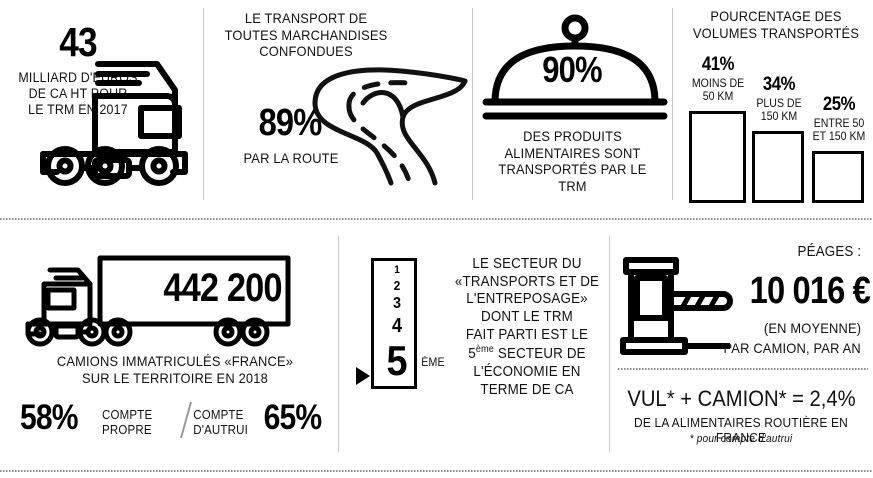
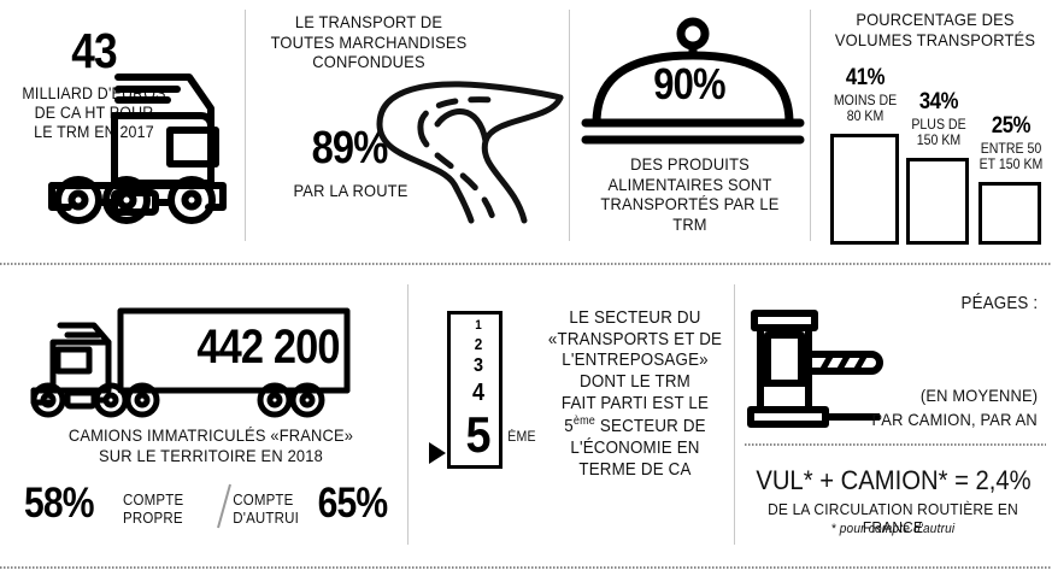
  43
  MILLIARD D'EUROS
  LE TRM EN 2017
  LE TRANSPORT DE
  TOUTES MARCHANDISES
  CONFONDUES
  89%
  PAR LA ROUTE
  90%
  DES PRODUITS
  ALIMENTAIRES SONT
  TRANSPORTÉS PAR LE TRM
  POURCENTAGE DES
  VOLUMES TRANSPORTÉS
  41%
  MOINS DE
- 50 KM
+ 80 KM
  34%
  PLUS DE
  150 KM
  25%
  ENTRE 50
  ET 150 KM
  442 200
  CAMIONS IMMATRICULÉS «FRANCE»
  SUR LE TERRITOIRE EN 2018
  58%
  COMPTE
  PROPRE
  COMPTE
  D'AUTRUI
  65%
  1
  2
  3
  4
  5
  ÈME
  LE SECTEUR DU
  «TRANSPORTS ET DE
  L'ENTREPOSAGE»
  DONT LE TRM
  FAIT PARTI EST LE
  5ème SECTEUR DE
  L'ÉCONOMIE EN
  TERME DE CA
  PÉAGES :
- 10 016 €
  (EN MOYENNE)
  PAR CAMION, PAR AN
  VUL* + CAMION* = 2,4%
- DE LA ALIMENTAIRES ROUTIÈRE EN FRANCE
+ DE LA CIRCULATION ROUTIÈRE EN FRANCE
  * pour compte d'autrui
